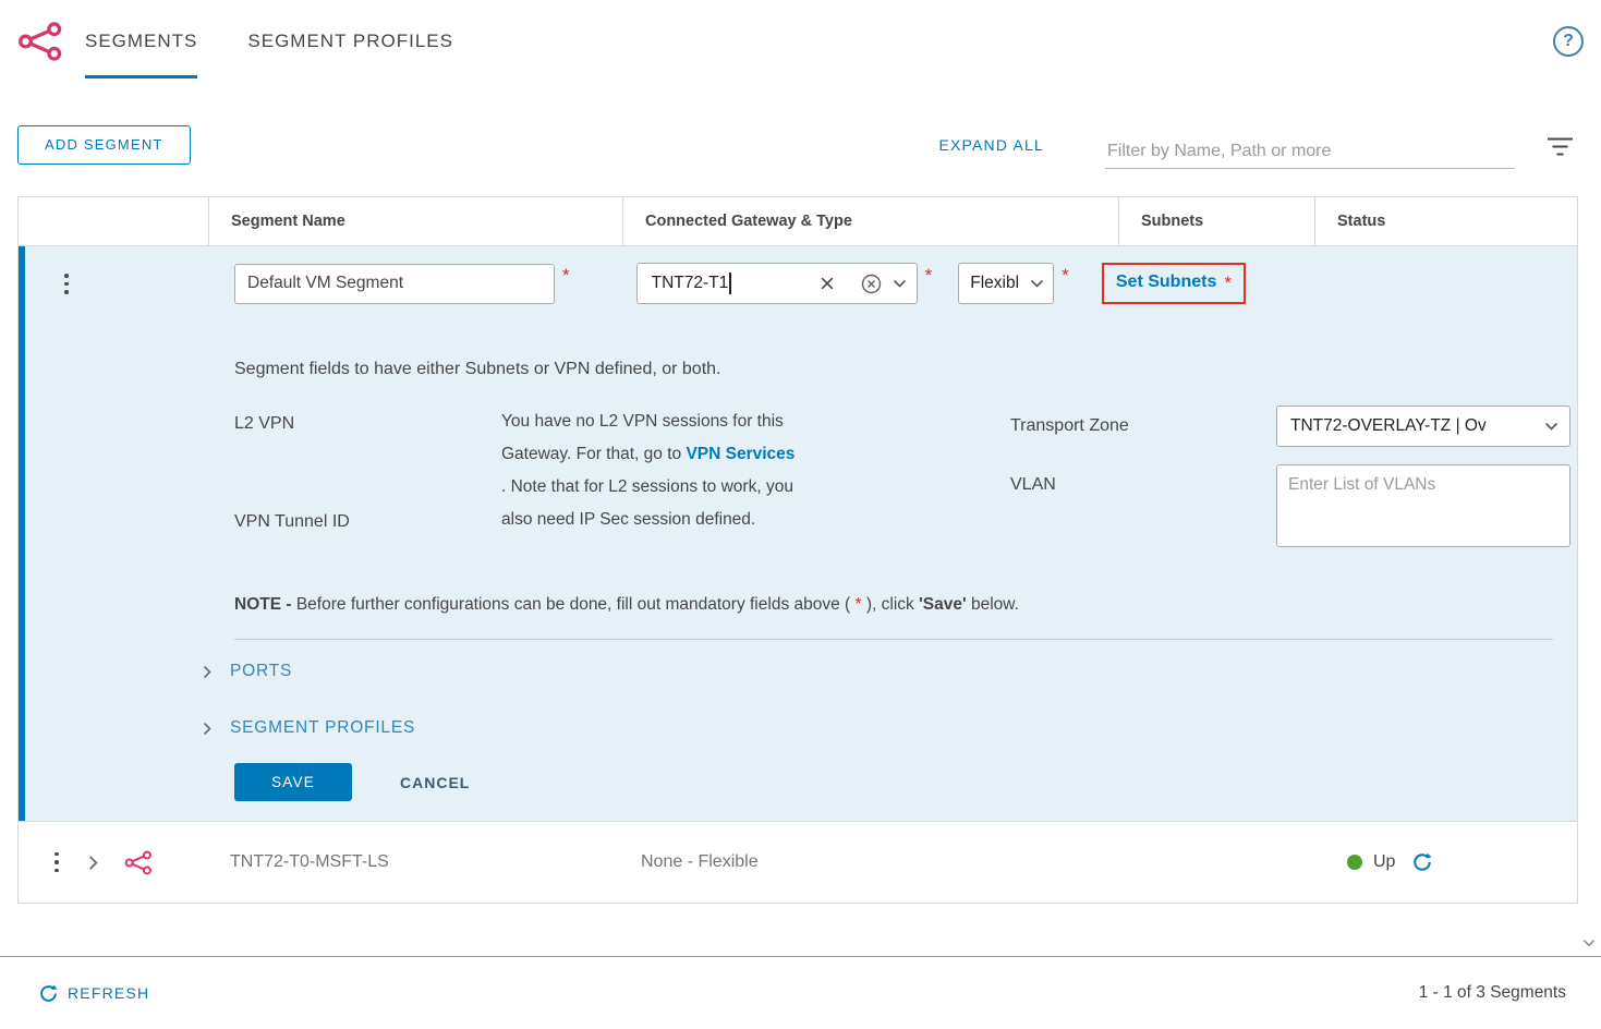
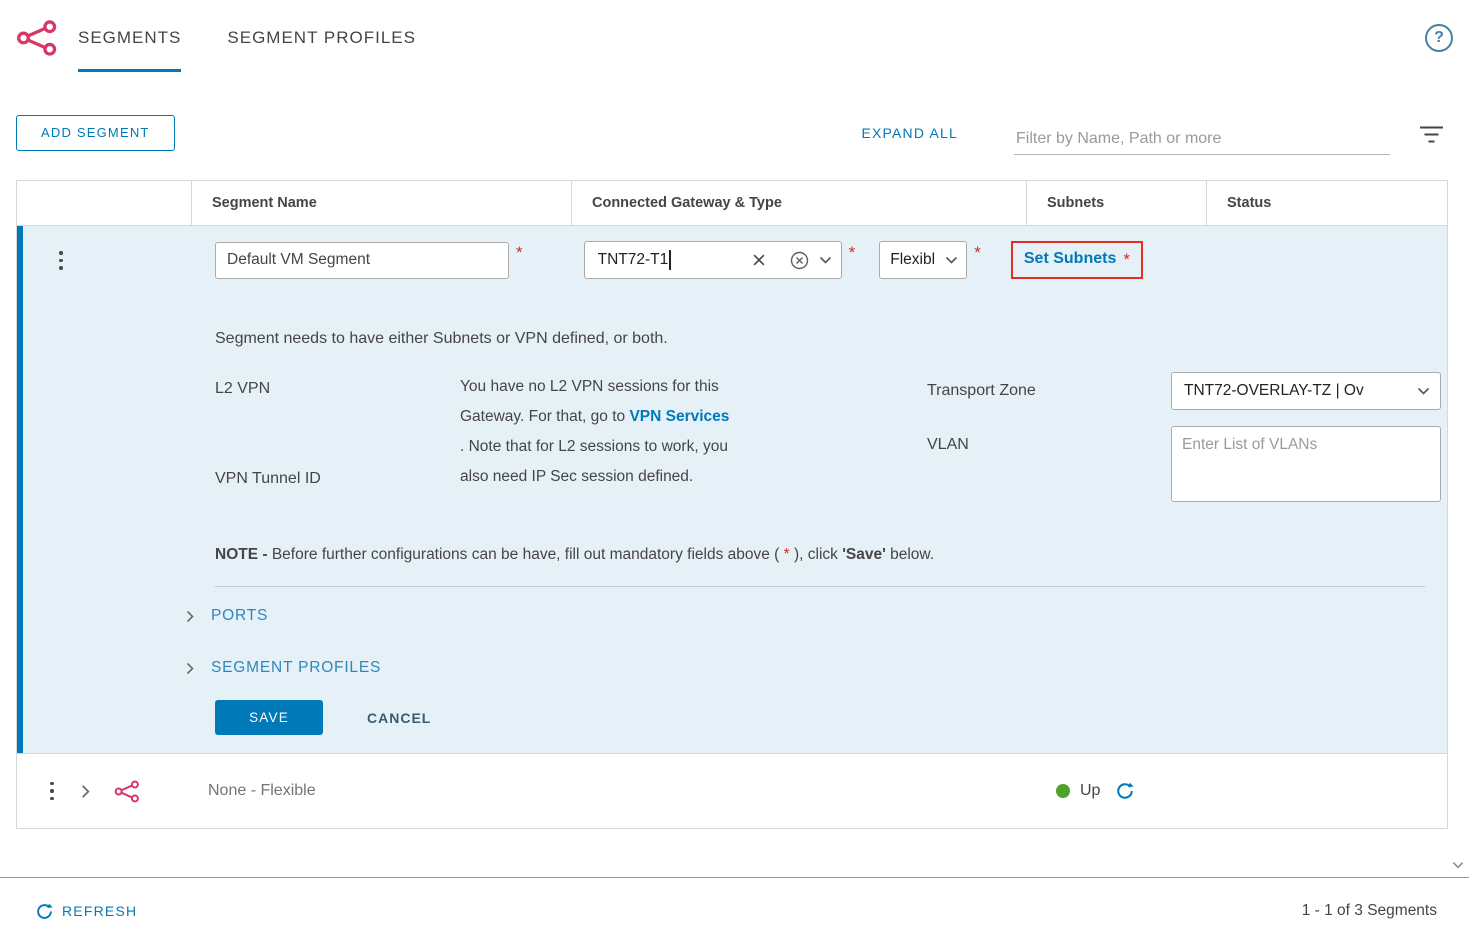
  SEGMENTS
  SEGMENT PROFILES
  ?
  ADD SEGMENT
  EXPAND ALL
  Filter by Name, Path or more
  Segment Name
  Connected Gateway & Type
  Subnets
  Status
  Default VM Segment
  *
  TNT72-T1
  *
  Flexibl
  *
  Set Subnets
  *
- Segment fields to have either Subnets or VPN defined, or both.
+ Segment needs to have either Subnets or VPN defined, or both.
  L2 VPN
  VPN Tunnel ID
  You have no L2 VPN sessions for this Gateway. For that, go to VPN Services . Note that for L2 sessions to work, you also need IP Sec session defined.
  Transport Zone
  TNT72-OVERLAY-TZ | Ov
  VLAN
  Enter List of VLANs
- NOTE - Before further configurations can be done, fill out mandatory fields above ( * ), click 'Save' below.
+ NOTE - Before further configurations can be have, fill out mandatory fields above ( * ), click 'Save' below.
  PORTS
  SEGMENT PROFILES
  SAVE
  CANCEL
- TNT72-T0-MSFT-LS
  None - Flexible
  Up
  REFRESH
  1 - 1 of 3 Segments
